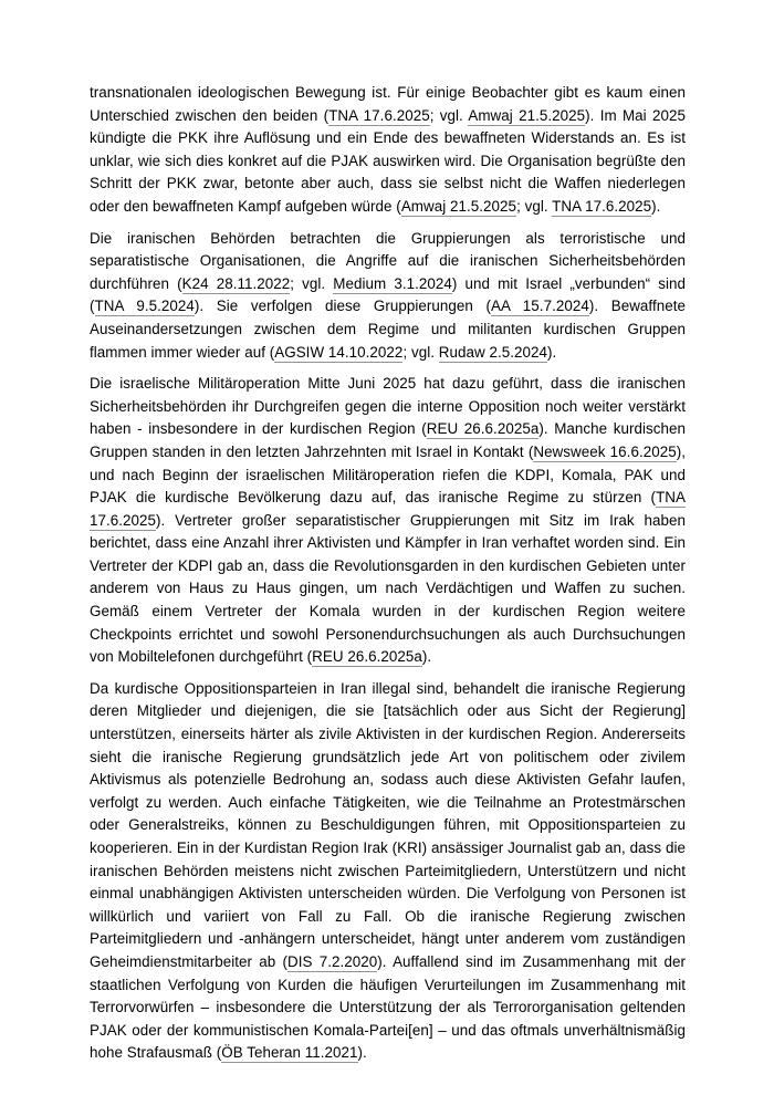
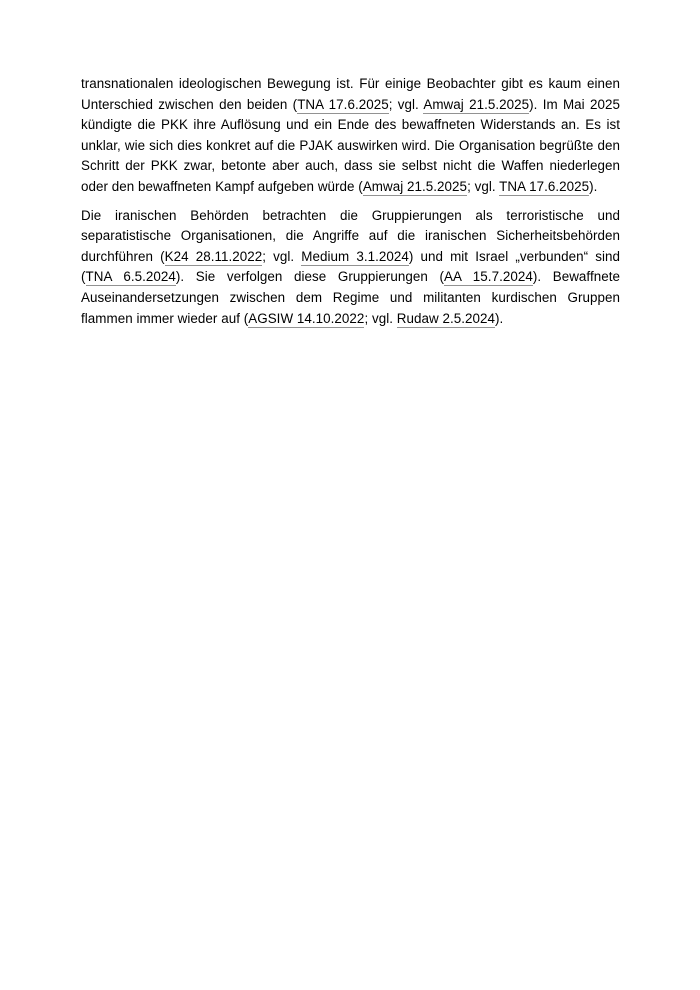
  transnationalen ideologischen Bewegung ist. Für einige Beobachter gibt es kaum einen Un­terschied zwischen den beiden (TNA 17.6.2025; vgl. Amwaj 21.5.2025). Im Mai 2025 kündigte die PKK ihre Auflösung und ein Ende des bewaffneten Widerstands an. Es ist unklar, wie sich dies konkret auf die PJAK auswirken wird. Die Organisation begrüßte den Schritt der PKK zwar, betonte aber auch, dass sie selbst nicht die Waffen niederlegen oder den bewaffneten Kampf aufgeben würde (Amwaj 21.5.2025; vgl. TNA 17.6.2025).
- Die iranischen Behörden betrachten die Gruppierungen als terroristische und separatistische Or­ganisationen, die Angriffe auf die iranischen Sicherheitsbehörden durchführen (K24 28.11.2022; vgl. Medium 3.1.2024) und mit Israel „verbunden“ sind (TNA 9.5.2024). Sie verfolgen diese Gruppierungen (AA 15.7.2024). Bewaffnete Auseinandersetzungen zwischen dem Regime und militanten kurdischen Gruppen flammen immer wieder auf (AGSIW 14.10.2022; vgl. Rudaw 2.5.2024).
+ Die iranischen Behörden betrachten die Gruppierungen als terroristische und separatistische Or­ganisationen, die Angriffe auf die iranischen Sicherheitsbehörden durchführen (K24 28.11.2022; vgl. Medium 3.1.2024) und mit Israel „verbunden“ sind (TNA 6.5.2024). Sie verfolgen diese Gruppierungen (AA 15.7.2024). Bewaffnete Auseinandersetzungen zwischen dem Regime und militanten kurdischen Gruppen flammen immer wieder auf (AGSIW 14.10.2022; vgl. Rudaw 2.5.2024).
- Die israelische Militäroperation Mitte Juni 2025 hat dazu geführt, dass die iranischen Sicher­heitsbehörden ihr Durchgreifen gegen die interne Opposition noch weiter verstärkt haben - ins­besondere in der kurdischen Region (REU 26.6.2025a). Manche kurdischen Gruppen standen in den letzten Jahrzehnten mit Israel in Kontakt (Newsweek 16.6.2025), und nach Beginn der israelischen Militäroperation riefen die KDPI, Komala, PAK und PJAK die kurdische Bevölkerung dazu auf, das iranische Regime zu stürzen (TNA 17.6.2025). Vertreter großer separatistischer Gruppierungen mit Sitz im Irak haben berichtet, dass eine Anzahl ihrer Aktivisten und Kämpfer in Iran verhaftet worden sind. Ein Vertreter der KDPI gab an, dass die Revolutionsgarden in den kurdischen Gebieten unter anderem von Haus zu Haus gingen, um nach Verdächtigen und Waffen zu suchen. Gemäß einem Vertreter der Komala wurden in der kurdischen Region weitere Checkpoints errichtet und sowohl Personendurchsuchungen als auch Durchsuchungen von Mobiltelefonen durchgeführt (REU 26.6.2025a).
- Da kurdische Oppositionsparteien in Iran illegal sind, behandelt die iranische Regierung deren Mitglieder und diejenigen, die sie [tatsächlich oder aus Sicht der Regierung] unterstützen, ei­nerseits härter als zivile Aktivisten in der kurdischen Region. Andererseits sieht die iranische Regierung grundsätzlich jede Art von politischem oder zivilem Aktivismus als potenzielle Be­drohung an, sodass auch diese Aktivisten Gefahr laufen, verfolgt zu werden. Auch einfache Tätigkeiten, wie die Teilnahme an Protestmärschen oder Generalstreiks, können zu Beschuldi­gungen führen, mit Oppositionsparteien zu kooperieren. Ein in der Kurdistan Region Irak (KRI) ansässiger Journalist gab an, dass die iranischen Behörden meistens nicht zwischen Parteimit­gliedern, Unterstützern und nicht einmal unabhängigen Aktivisten unterscheiden würden. Die Verfolgung von Personen ist willkürlich und variiert von Fall zu Fall. Ob die iranische Regierung zwischen Parteimitgliedern und -anhängern unterscheidet, hängt unter anderem vom zustän­digen Geheimdienstmitarbeiter ab (DIS 7.2.2020). Auffallend sind im Zusammenhang mit der staatlichen Verfolgung von Kurden die häufigen Verurteilungen im Zusammenhang mit Terror­vorwürfen – insbesondere die Unterstützung der als Terrororganisation geltenden PJAK oder der kommunistischen Komala-Partei[en] – und das oftmals unverhältnismäßig hohe Strafausmaß (ÖB Teheran 11.2021).
